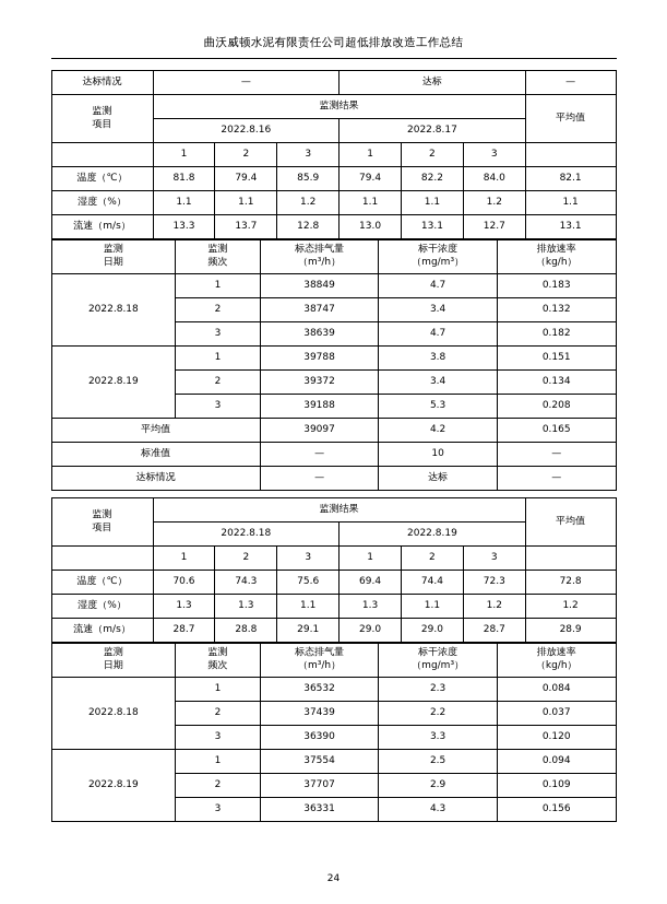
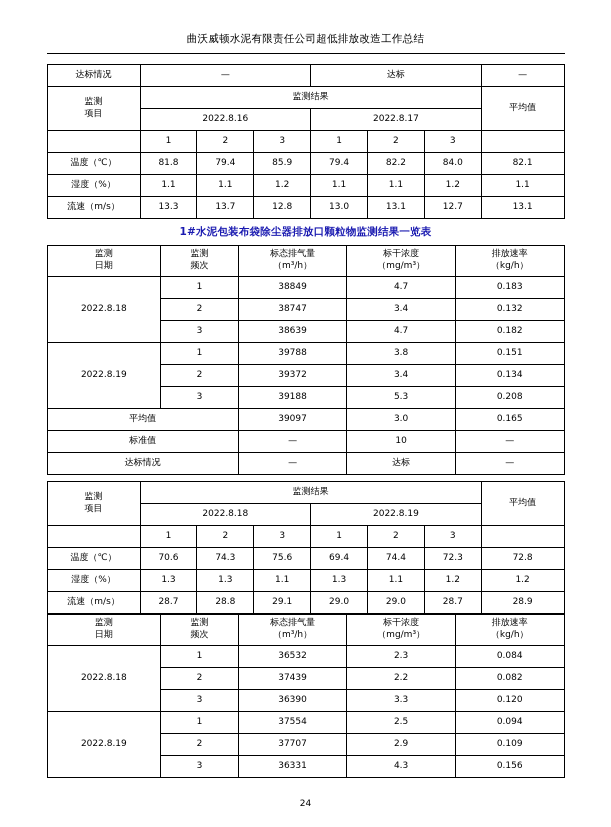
  曲沃威顿水泥有限责任公司超低排放改造工作总结
  达标情况	—	达标	—
  监测 项目	监测结果	平均值
  2022.8.16	2022.8.17
  	1	2	3	1	2	3
  温度（℃）	81.8	79.4	85.9	79.4	82.2	84.0	82.1
  湿度（%）	1.1	1.1	1.2	1.1	1.1	1.2	1.1
  流速（m/s）	13.3	13.7	12.8	13.0	13.1	12.7	13.1
+ 1#水泥包装布袋除尘器排放口颗粒物监测结果一览表
  监测 日期	监测 频次	标态排气量 （m³/h）	标干浓度 （mg/m³）	排放速率 （kg/h）
  2022.8.18	1	38849	4.7	0.183
  2	38747	3.4	0.132
  3	38639	4.7	0.182
  2022.8.19	1	39788	3.8	0.151
  2	39372	3.4	0.134
  3	39188	5.3	0.208
- 平均值	39097	4.2	0.165
+ 平均值	39097	3.0	0.165
  标准值	—	10	—
  达标情况	—	达标	—
  监测 项目	监测结果	平均值
  2022.8.18	2022.8.19
  	1	2	3	1	2	3
  温度（℃）	70.6	74.3	75.6	69.4	74.4	72.3	72.8
  湿度（%）	1.3	1.3	1.1	1.3	1.1	1.2	1.2
  流速（m/s）	28.7	28.8	29.1	29.0	29.0	28.7	28.9
  监测 日期	监测 频次	标态排气量 （m³/h）	标干浓度 （mg/m³）	排放速率 （kg/h）
  2022.8.18	1	36532	2.3	0.084
- 2	37439	2.2	0.037
+ 2	37439	2.2	0.082
  3	36390	3.3	0.120
  2022.8.19	1	37554	2.5	0.094
  2	37707	2.9	0.109
  3	36331	4.3	0.156
  24
